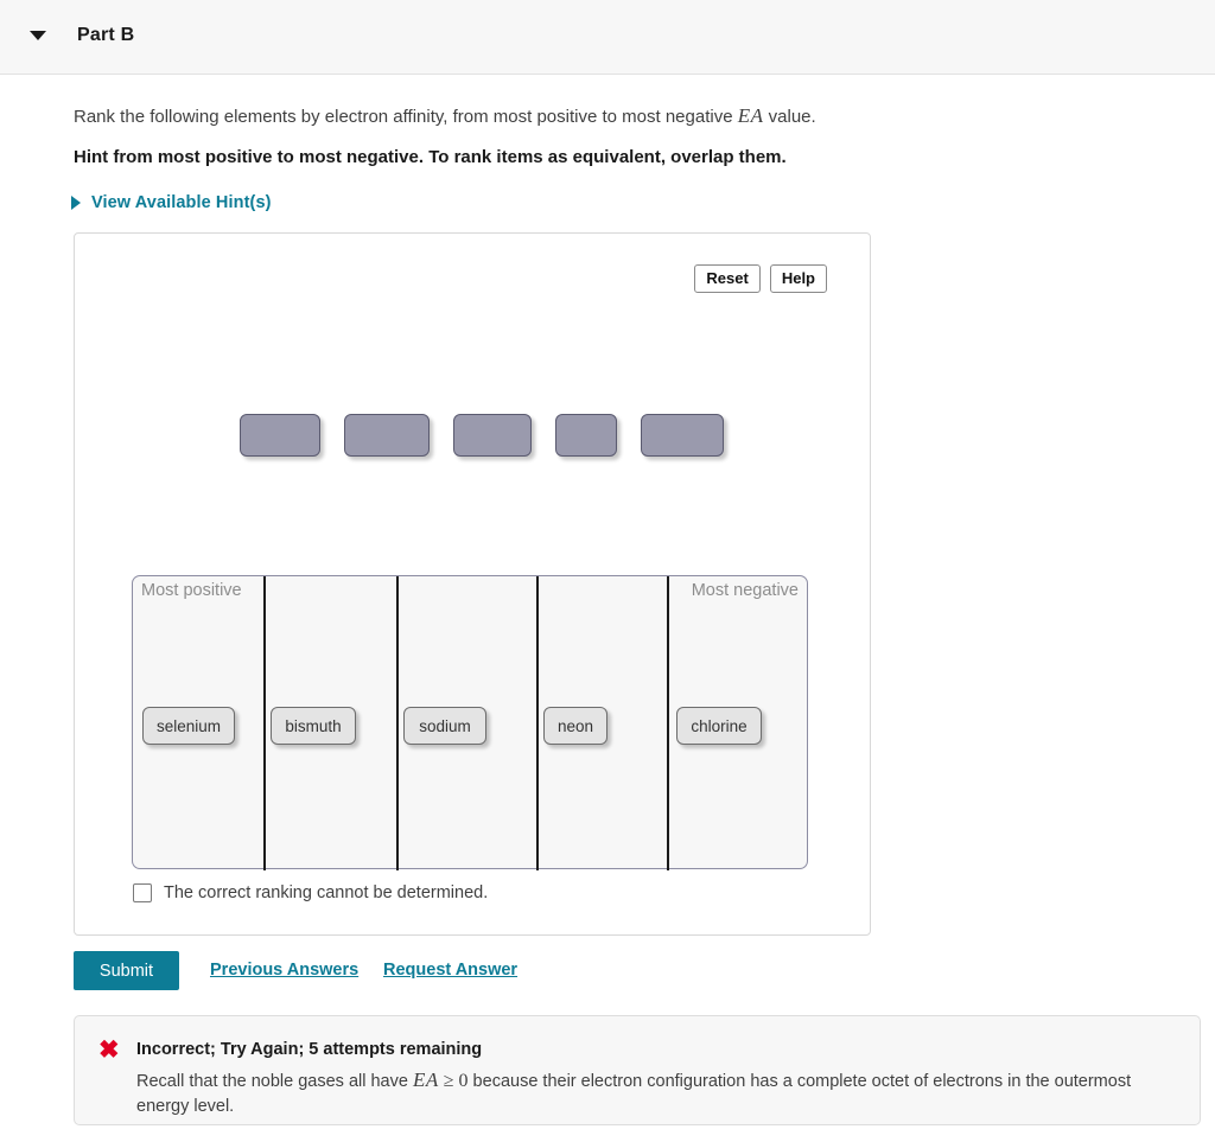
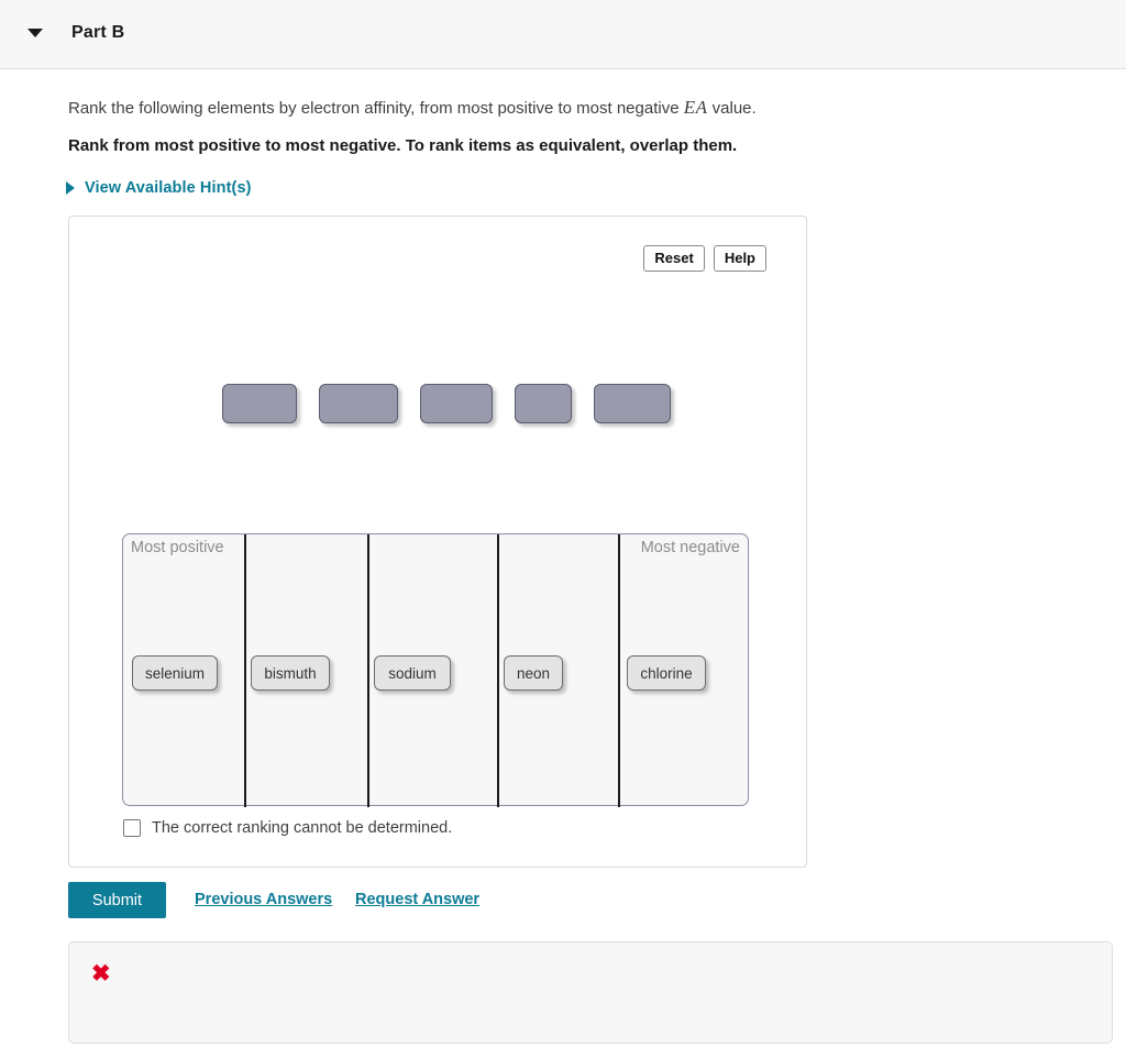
  Part B
  Rank the following elements by electron affinity, from most positive to most negative EA value.
- Hint from most positive to most negative. To rank items as equivalent, overlap them.
+ Rank from most positive to most negative. To rank items as equivalent, overlap them.
  View Available Hint(s)
  Reset
  Help
  Most positive
  Most negative
  selenium
  bismuth
  sodium
  neon
  chlorine
  The correct ranking cannot be determined.
  Submit
  Previous Answers
  Request Answer
  ✖
- Incorrect; Try Again; 5 attempts remaining
- Recall that the noble gases all have EA ≥ 0 because their electron configuration has a complete octet of electrons in the outermost energy level.
